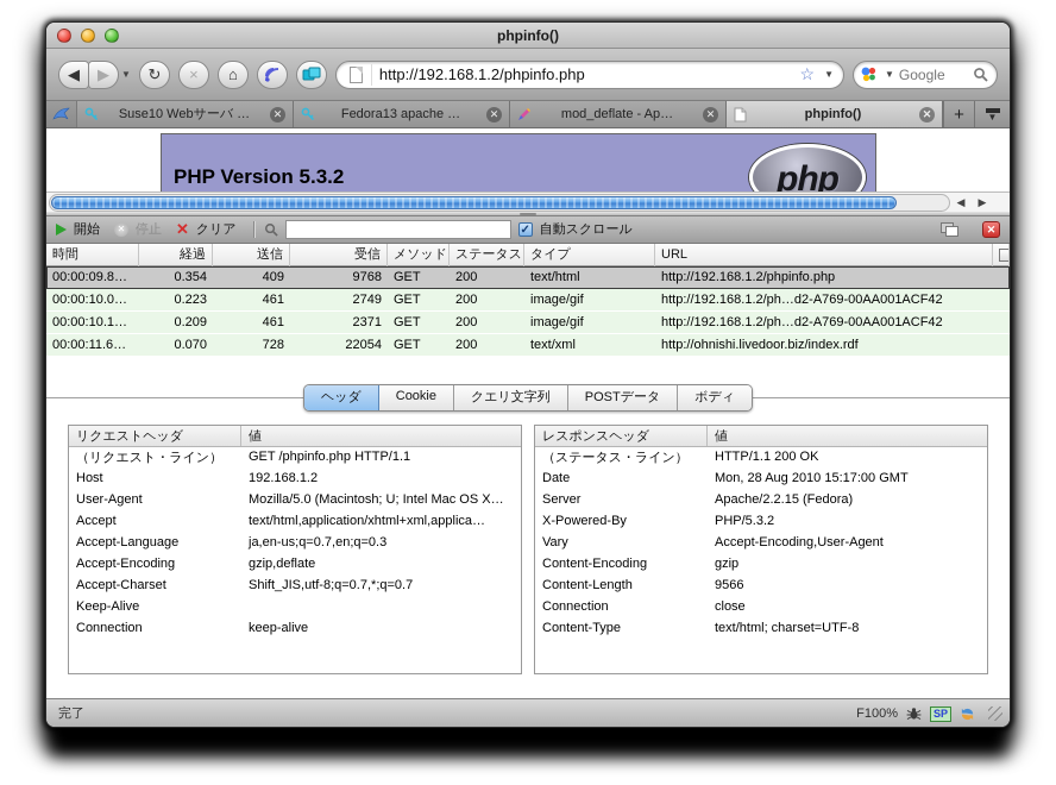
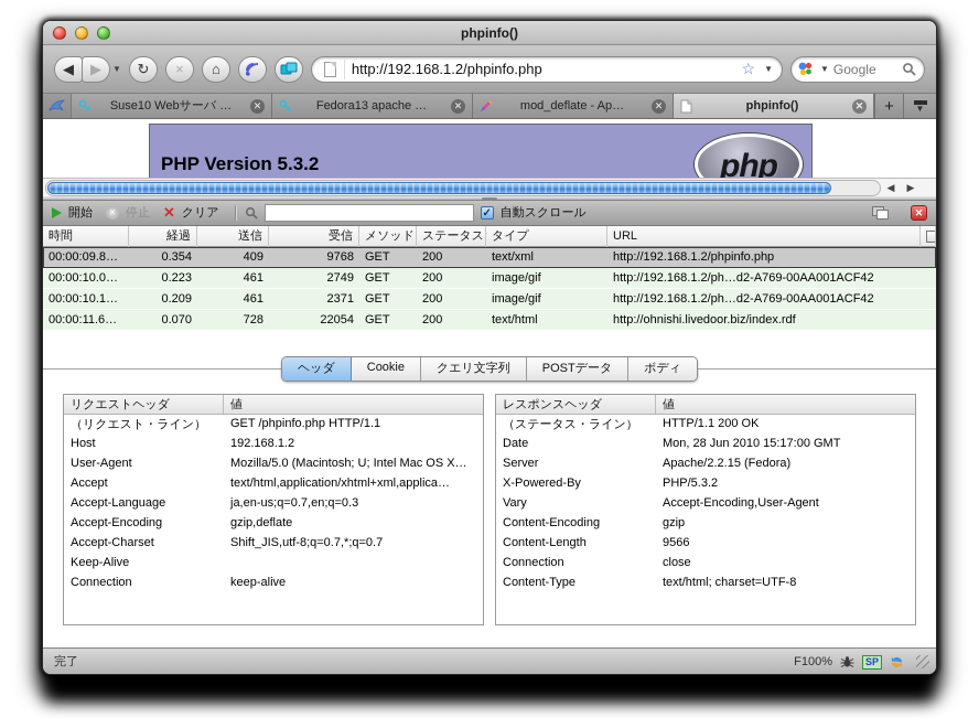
  phpinfo()
  ◀
  ▶
  ▼
  ↻
  ×
  ⌂
  http://192.168.1.2/phpinfo.php
  ☆
  ▼
  ▼
  Google
  Suse10 Webサーバ …
  ✕
  Fedora13 apache …
  ✕
  mod_deflate - Ap…
  ✕
  phpinfo()
  ✕
  +
  ▼
  PHP Version 5.3.2
  php
  ◀
  ▶
  開始
  ✕
  停止
  ✕
  クリア
  ✓
  自動スクロール
  ✕
  時間
  経過
  送信
  受信
  メソッド
  ステータス
  タイプ
  URL
  00:00:09.8…
  0.354
  409
  9768
  GET
  200
- text/html
+ text/xml
  http://192.168.1.2/phpinfo.php
  00:00:10.0…
  0.223
  461
  2749
  GET
  200
  image/gif
  http://192.168.1.2/ph…d2-A769-00AA001ACF42
  00:00:10.1…
  0.209
  461
  2371
  GET
  200
  image/gif
  http://192.168.1.2/ph…d2-A769-00AA001ACF42
  00:00:11.6…
  0.070
  728
  22054
  GET
  200
- text/xml
+ text/html
  http://ohnishi.livedoor.biz/index.rdf
  ヘッダ
  Cookie
  クエリ文字列
  POSTデータ
  ボディ
  リクエストヘッダ
  値
  （リクエスト・ライン）
  GET /phpinfo.php HTTP/1.1
  Host
  192.168.1.2
  User-Agent
  Mozilla/5.0 (Macintosh; U; Intel Mac OS X…
  Accept
  text/html,application/xhtml+xml,applica…
  Accept-Language
  ja,en-us;q=0.7,en;q=0.3
  Accept-Encoding
  gzip,deflate
  Accept-Charset
  Shift_JIS,utf-8;q=0.7,*;q=0.7
  Keep-Alive
  Connection
  keep-alive
  レスポンスヘッダ
  値
  （ステータス・ライン）
  HTTP/1.1 200 OK
  Date
- Mon, 28 Aug 2010 15:17:00 GMT
+ Mon, 28 Jun 2010 15:17:00 GMT
  Server
  Apache/2.2.15 (Fedora)
  X-Powered-By
  PHP/5.3.2
  Vary
  Accept-Encoding,User-Agent
  Content-Encoding
  gzip
  Content-Length
  9566
  Connection
  close
  Content-Type
  text/html; charset=UTF-8
  完了
  F100%
  SP
